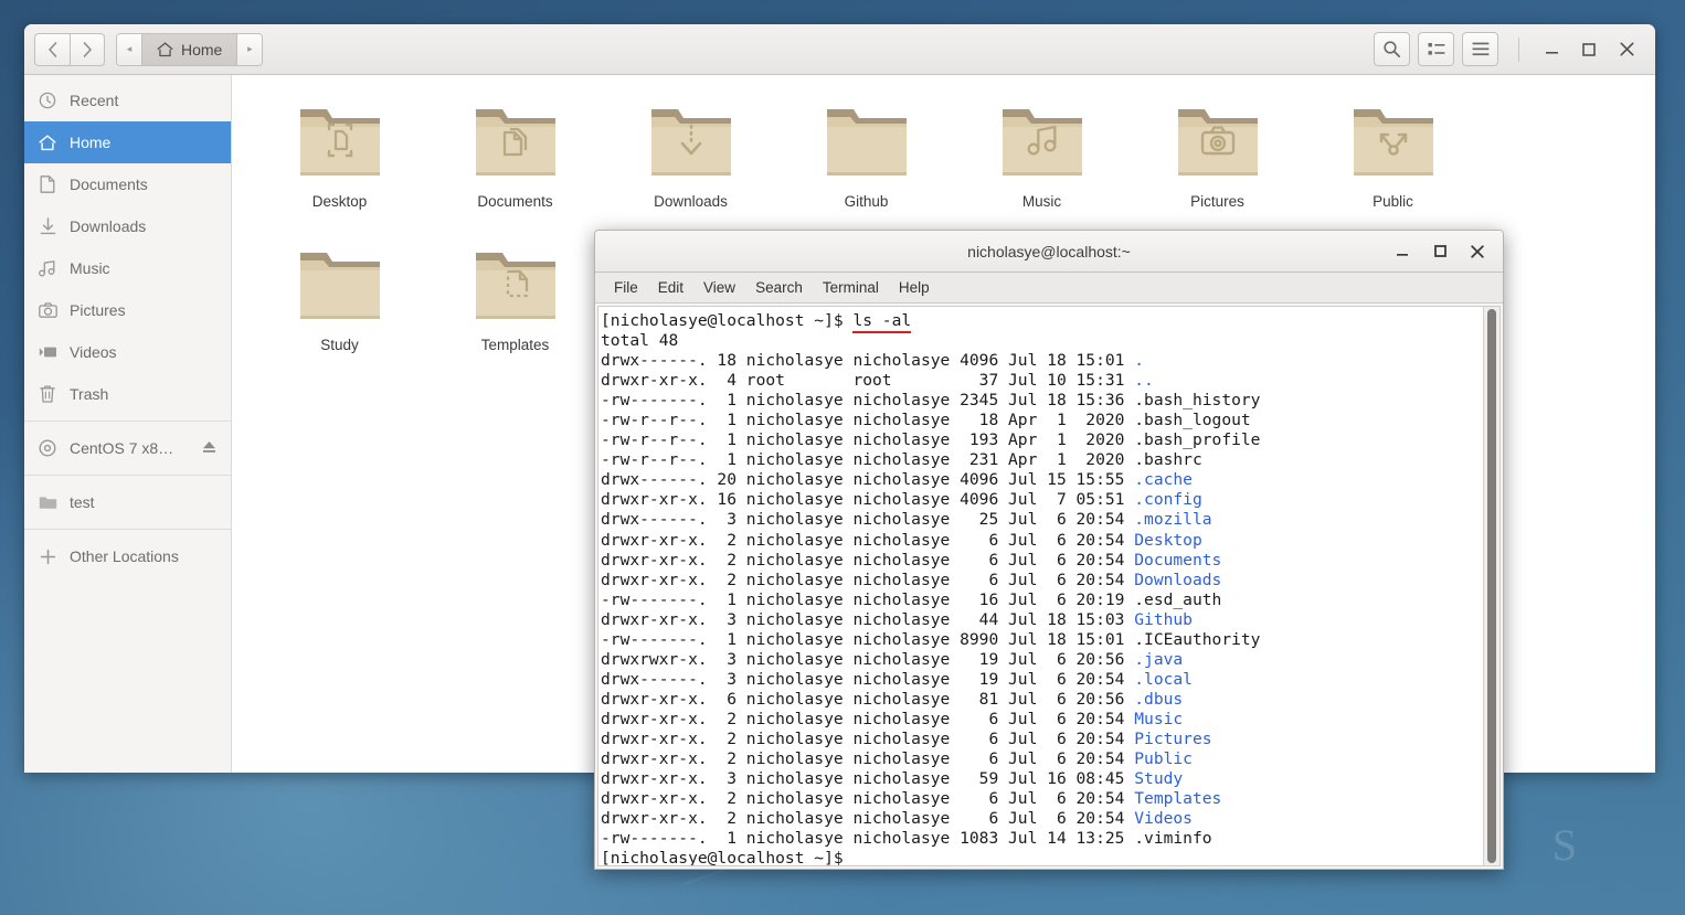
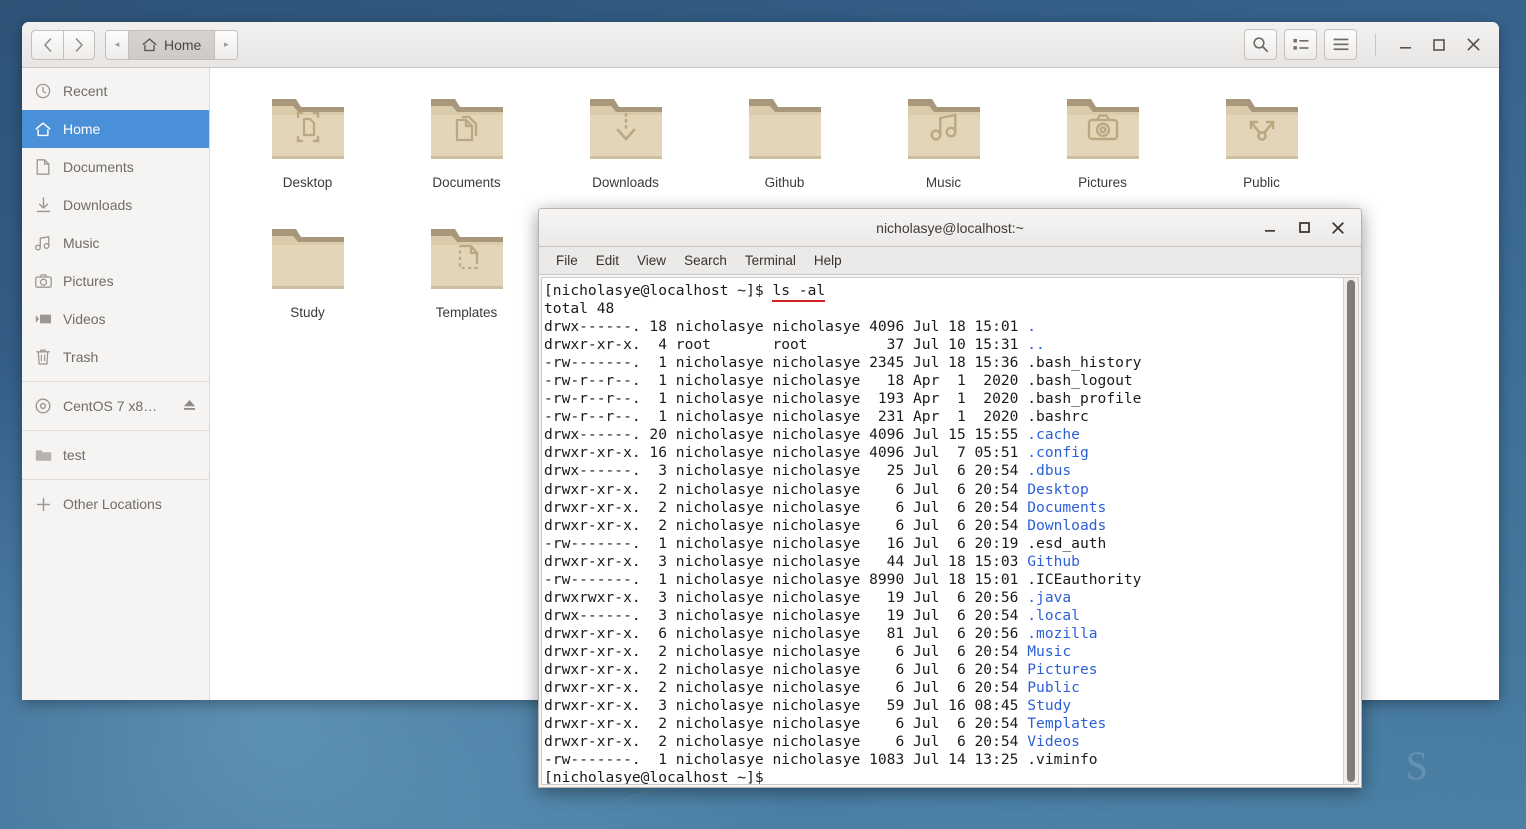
  S
  ◂
  Home
  ▸
  Recent
  Home
  Documents
  Downloads
  Music
  Pictures
  Videos
  Trash
  CentOS 7 x8…
  test
  Other Locations
  Desktop
  Documents
  Downloads
  Github
  Music
  Pictures
  Public
  Study
  Templates
  nicholasye@localhost:~
  File
  Edit
  View
  Search
  Terminal
  Help
  [nicholasye@localhost ~]$ ls -al
  total 48
  drwx------. 18 nicholasye nicholasye 4096 Jul 18 15:01 .
  drwxr-xr-x. 4 root root 37 Jul 10 15:31 ..
  -rw-------. 1 nicholasye nicholasye 2345 Jul 18 15:36 .bash_history
  -rw-r--r--. 1 nicholasye nicholasye 18 Apr 1 2020 .bash_logout
  -rw-r--r--. 1 nicholasye nicholasye 193 Apr 1 2020 .bash_profile
  -rw-r--r--. 1 nicholasye nicholasye 231 Apr 1 2020 .bashrc
  drwx------. 20 nicholasye nicholasye 4096 Jul 15 15:55 .cache
  drwxr-xr-x. 16 nicholasye nicholasye 4096 Jul 7 05:51 .config
- drwx------. 3 nicholasye nicholasye 25 Jul 6 20:54 .mozilla
+ drwx------. 3 nicholasye nicholasye 25 Jul 6 20:54 .dbus
  drwxr-xr-x. 2 nicholasye nicholasye 6 Jul 6 20:54 Desktop
  drwxr-xr-x. 2 nicholasye nicholasye 6 Jul 6 20:54 Documents
  drwxr-xr-x. 2 nicholasye nicholasye 6 Jul 6 20:54 Downloads
  -rw-------. 1 nicholasye nicholasye 16 Jul 6 20:19 .esd_auth
  drwxr-xr-x. 3 nicholasye nicholasye 44 Jul 18 15:03 Github
  -rw-------. 1 nicholasye nicholasye 8990 Jul 18 15:01 .ICEauthority
  drwxrwxr-x. 3 nicholasye nicholasye 19 Jul 6 20:56 .java
  drwx------. 3 nicholasye nicholasye 19 Jul 6 20:54 .local
- drwxr-xr-x. 6 nicholasye nicholasye 81 Jul 6 20:56 .dbus
+ drwxr-xr-x. 6 nicholasye nicholasye 81 Jul 6 20:56 .mozilla
  drwxr-xr-x. 2 nicholasye nicholasye 6 Jul 6 20:54 Music
  drwxr-xr-x. 2 nicholasye nicholasye 6 Jul 6 20:54 Pictures
  drwxr-xr-x. 2 nicholasye nicholasye 6 Jul 6 20:54 Public
  drwxr-xr-x. 3 nicholasye nicholasye 59 Jul 16 08:45 Study
  drwxr-xr-x. 2 nicholasye nicholasye 6 Jul 6 20:54 Templates
  drwxr-xr-x. 2 nicholasye nicholasye 6 Jul 6 20:54 Videos
  -rw-------. 1 nicholasye nicholasye 1083 Jul 14 13:25 .viminfo
  [nicholasye@localhost ~]$
